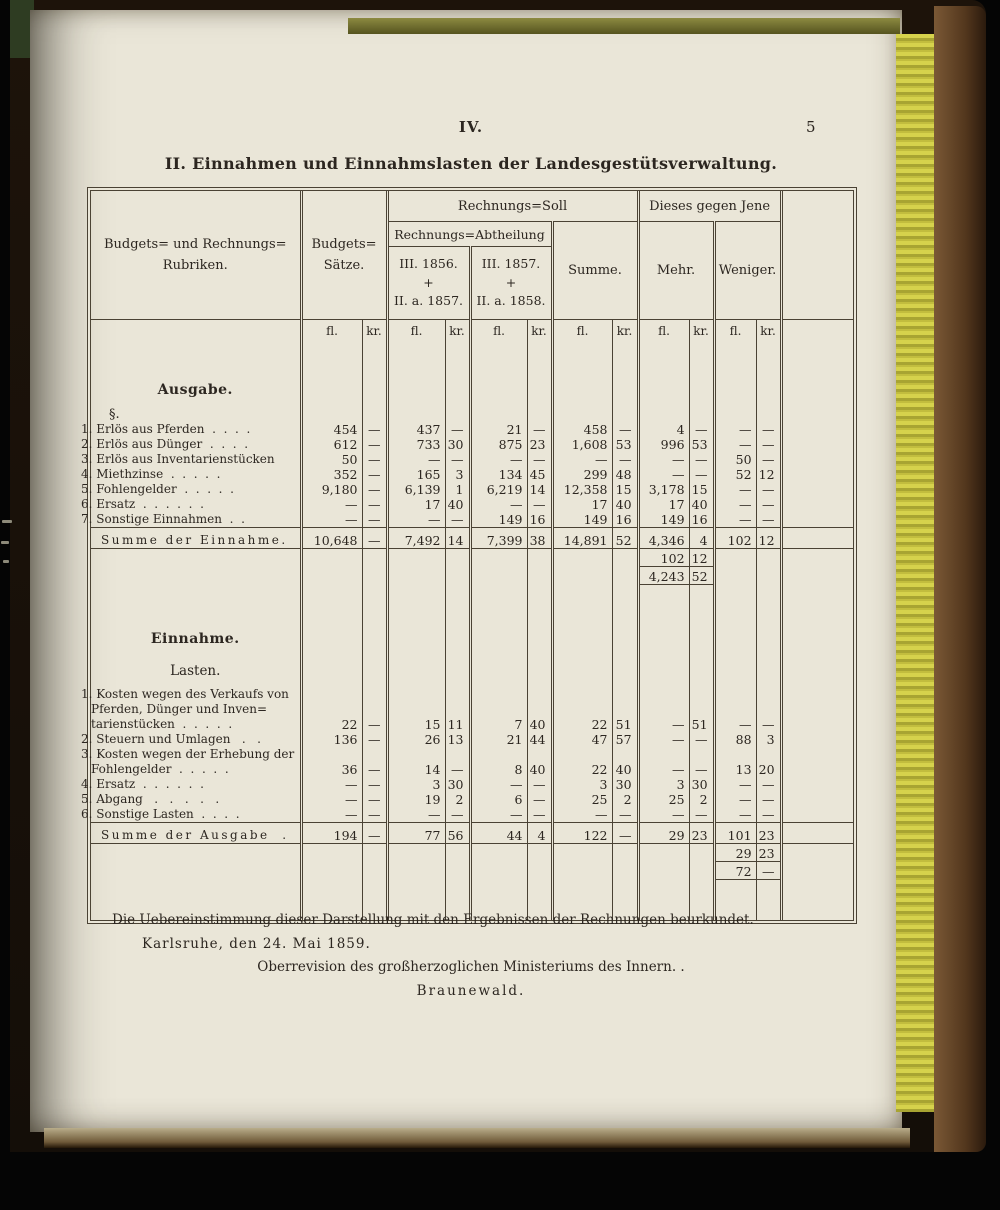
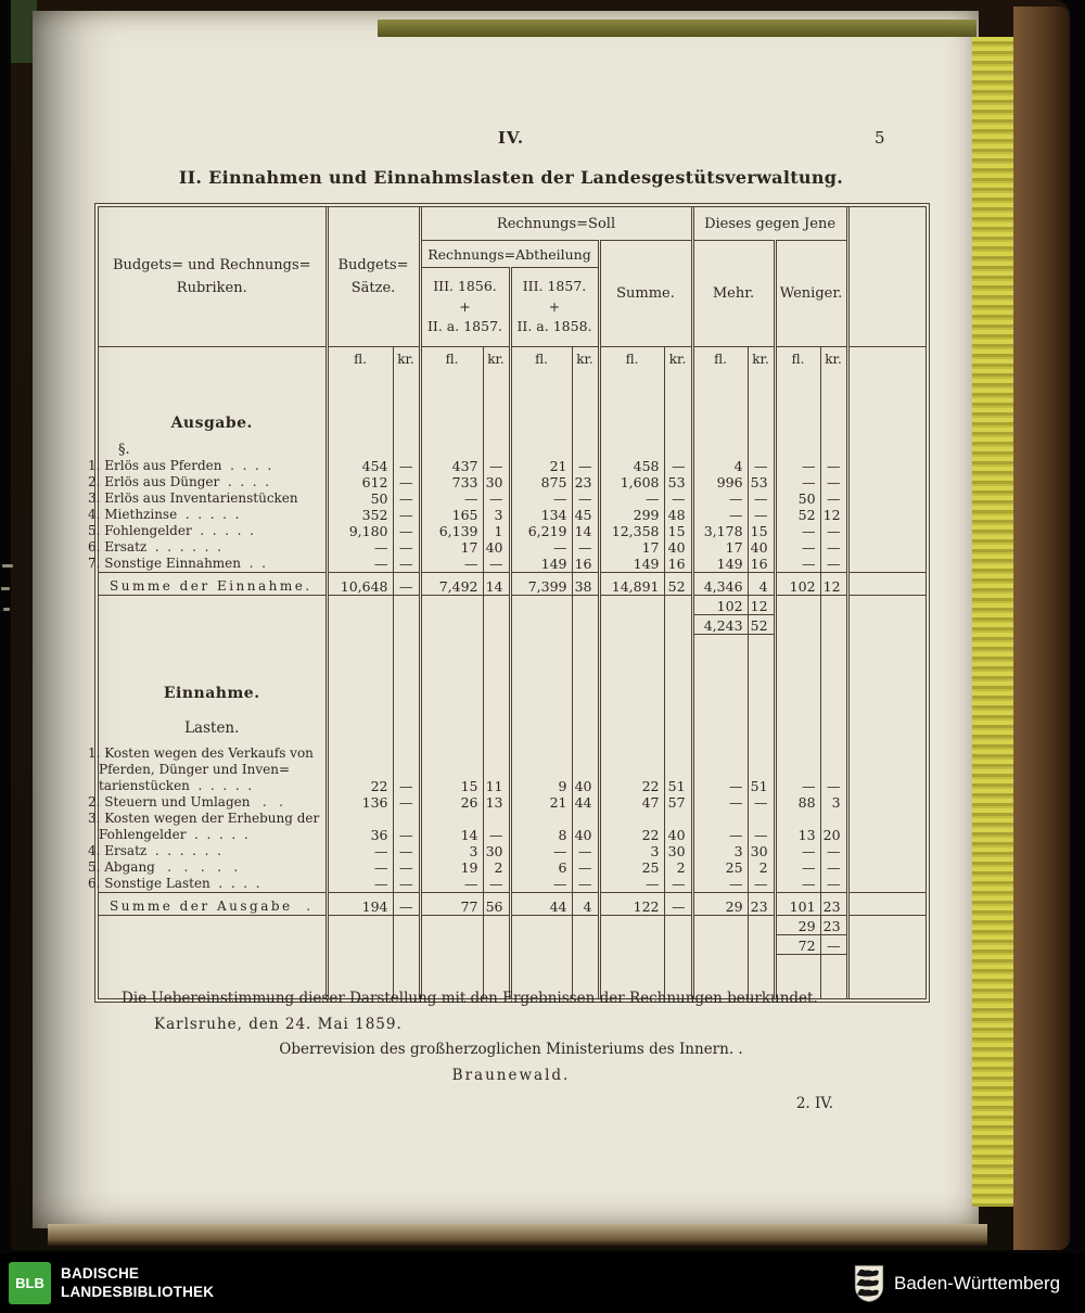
  IV.
  5
  II. Einnahmen und Einnahmslasten der Landesgestütsverwaltung.
  Budgets= und Rechnungs= Rubriken.	Budgets= Sätze.	Rechnungs=Soll	Dieses gegen Jene
  Rechnungs=Abtheilung	Summe.	Mehr.	Weniger.
  III. 1856. + II. a. 1857.	III. 1857. + II. a. 1858.
  	fl.	kr.	fl.	kr.	fl.	kr.	fl.	kr.	fl.	kr.	fl.	kr.
  Ausgabe.
  §.
  1. Erlös aus Pferden . . . .	454	—	437	—	21	—	458	—	4	—	—	—
  2. Erlös aus Dünger . . . .	612	—	733	30	875	23	1,608	53	996	53	—	—
  3. Erlös aus Inventarienstücken	50	—	—	—	—	—	—	—	—	—	50	—
  4. Miethzinse . . . . .	352	—	165	3	134	45	299	48	—	—	52	12
  5. Fohlengelder . . . . .	9,180	—	6,139	1	6,219	14	12,358	15	3,178	15	—	—
  6. Ersatz . . . . . .	—	—	17	40	—	—	17	40	17	40	—	—
  7. Sonstige Einnahmen . .	—	—	—	—	149	16	149	16	149	16	—	—
  Summe der Einnahme.	10,648	—	7,492	14	7,399	38	14,891	52	4,346	4	102	12
  									102	12
  									4,243	52
  Einnahme.
  Lasten.
- 1. Kosten wegen des Verkaufs von Pferden, Dünger und Inven= tarienstücken . . . . .	22	—	15	11	7	40	22	51	—	51	—	—
+ 1. Kosten wegen des Verkaufs von Pferden, Dünger und Inven= tarienstücken . . . . .	22	—	15	11	9	40	22	51	—	51	—	—
  2. Steuern und Umlagen . .	136	—	26	13	21	44	47	57	—	—	88	3
  3. Kosten wegen der Erhebung der Fohlengelder . . . . .	36	—	14	—	8	40	22	40	—	—	13	20
  4. Ersatz . . . . . .	—	—	3	30	—	—	3	30	3	30	—	—
  5. Abgang . . . . .	—	—	19	2	6	—	25	2	25	2	—	—
  6. Sonstige Lasten . . . .	—	—	—	—	—	—	—	—	—	—	—	—
  Summe der Ausgabe .	194	—	77	56	44	4	122	—	29	23	101	23
  											29	23
  											72	—
  Die Uebereinstimmung dieser Darstellung mit den Ergebnissen der Rechnungen beurkundet.
  Karlsruhe, den 24. Mai 1859.
  Oberrevision des großherzoglichen Ministeriums des Innern. .
  Braunewald.
+ 2. IV.
+ BLB
+ BADISCHE
+ LANDESBIBLIOTHEK
+ Baden-Württemberg
